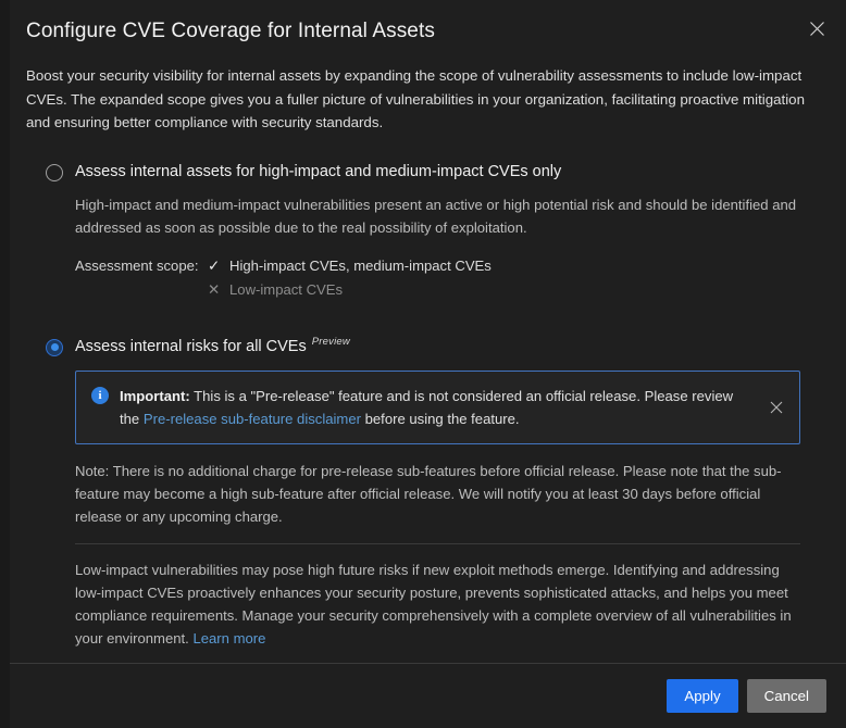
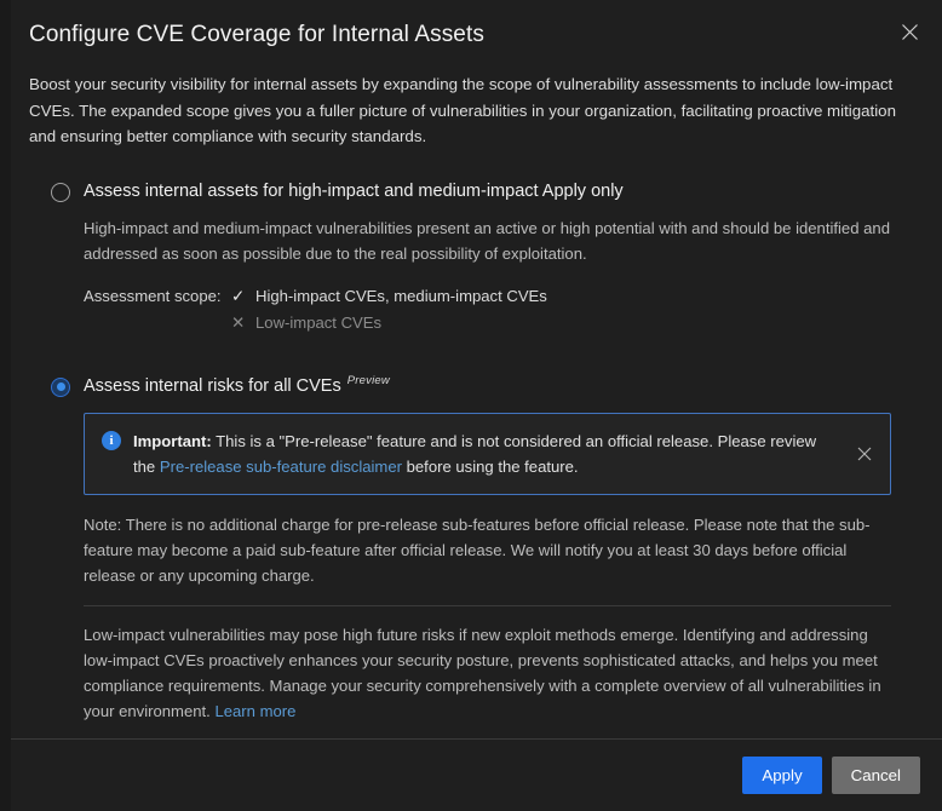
  Configure CVE Coverage for Internal Assets
  Boost your security visibility for internal assets by expanding the scope of vulnerability assessments to include low-impact CVEs. The expanded scope gives you a fuller picture of vulnerabilities in your organization, facilitating proactive mitigation and ensuring better compliance with security standards.
- Assess internal assets for high-impact and medium-impact CVEs only
+ Assess internal assets for high-impact and medium-impact Apply only
- High-impact and medium-impact vulnerabilities present an active or high potential risk and should be identified and addressed as soon as possible due to the real possibility of exploitation.
+ High-impact and medium-impact vulnerabilities present an active or high potential with and should be identified and addressed as soon as possible due to the real possibility of exploitation.
  Assessment scope:
  ✓
  High-impact CVEs, medium-impact CVEs
  ✕
  Low-impact CVEs
  Assess internal risks for all CVEs Preview
  i
  Important: This is a "Pre-release" feature and is not considered an official release. Please review the Pre-release sub-feature disclaimer before using the feature.
- Note: There is no additional charge for pre-release sub-features before official release. Please note that the sub-feature may become a high sub-feature after official release. We will notify you at least 30 days before official release or any upcoming charge.
+ Note: There is no additional charge for pre-release sub-features before official release. Please note that the sub-feature may become a paid sub-feature after official release. We will notify you at least 30 days before official release or any upcoming charge.
  Low-impact vulnerabilities may pose high future risks if new exploit methods emerge. Identifying and addressing low-impact CVEs proactively enhances your security posture, prevents sophisticated attacks, and helps you meet compliance requirements. Manage your security comprehensively with a complete overview of all vulnerabilities in your environment. Learn more
  Apply
  Cancel
